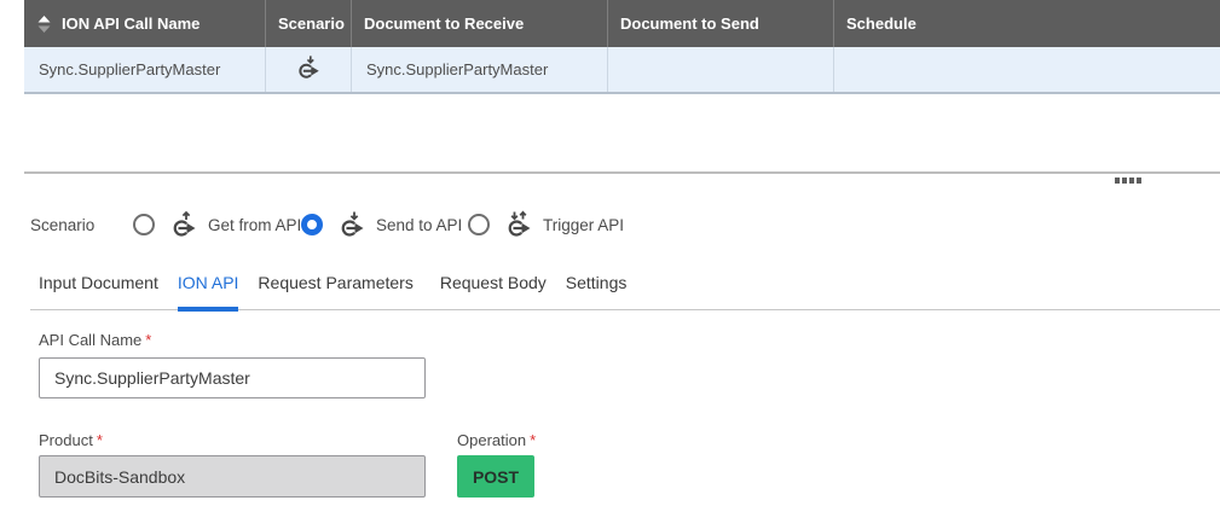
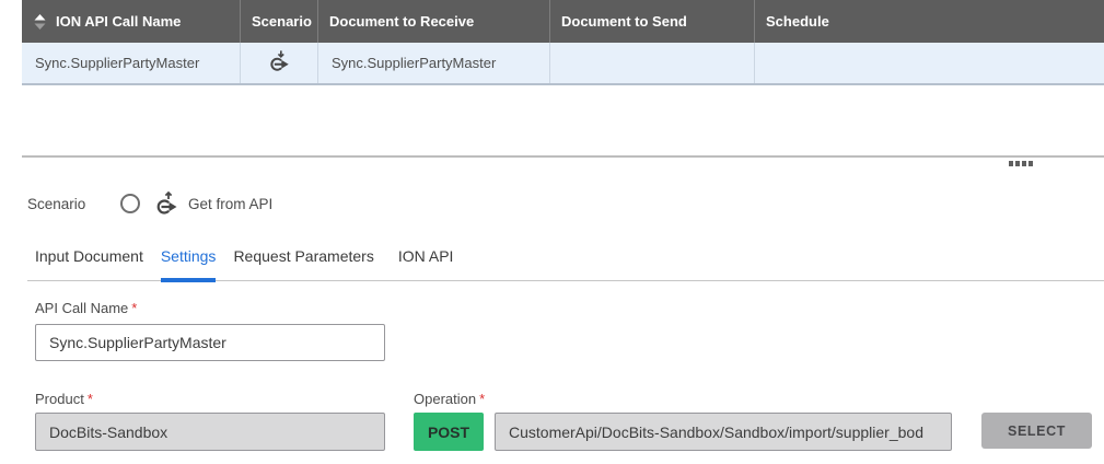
  ION API Call Name
  Scenario
  Document to Receive
  Document to Send
  Schedule
  Sync.SupplierPartyMaster
  Sync.SupplierPartyMaster
  Scenario
  Get from API
- Send to API
- Trigger API
  Input Document
- ION API
+ Settings
  Request Parameters
- Request Body
- Settings
+ ION API
  API Call Name *
  Sync.SupplierPartyMaster
  Product *
  DocBits-Sandbox
  Operation *
  POST
+ CustomerApi/DocBits-Sandbox/Sandbox/import/supplier_bod
+ SELECT
